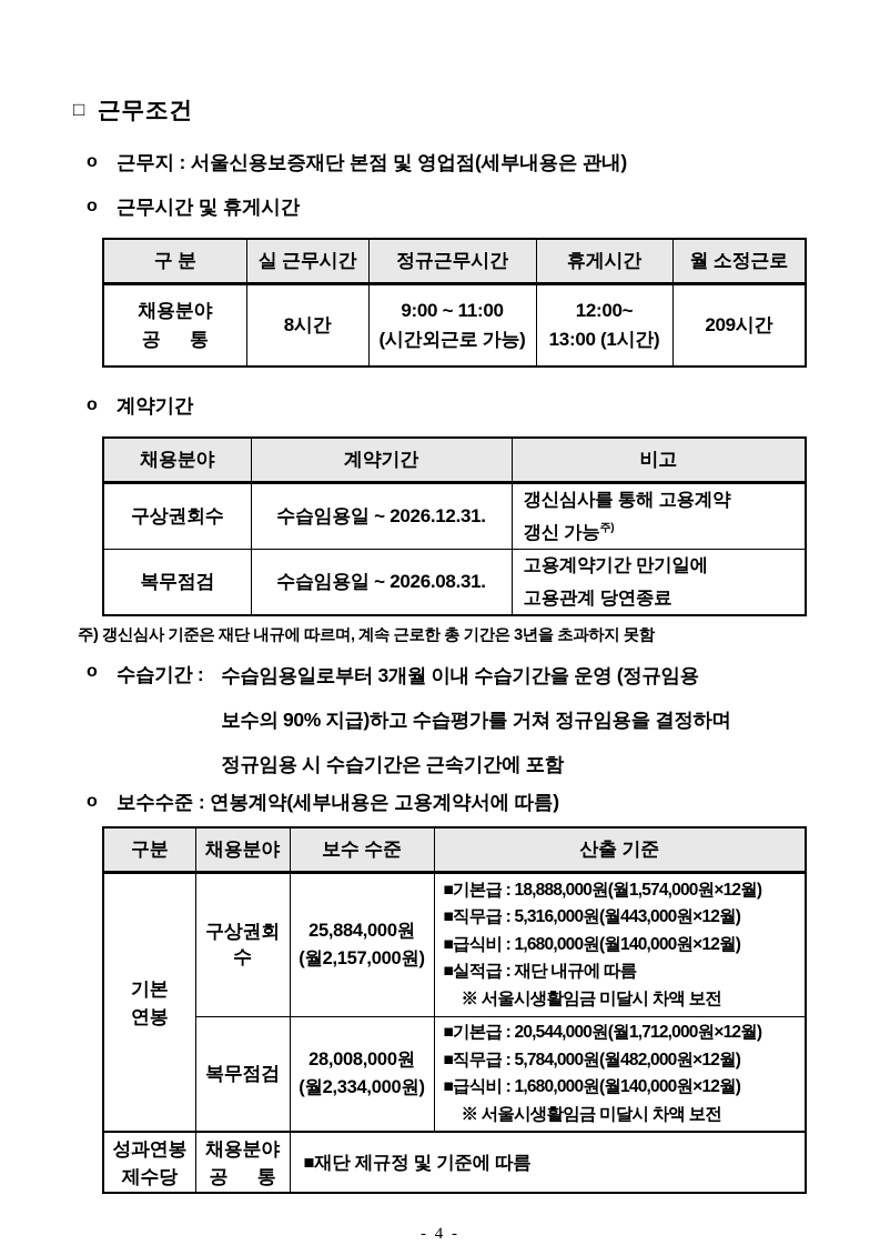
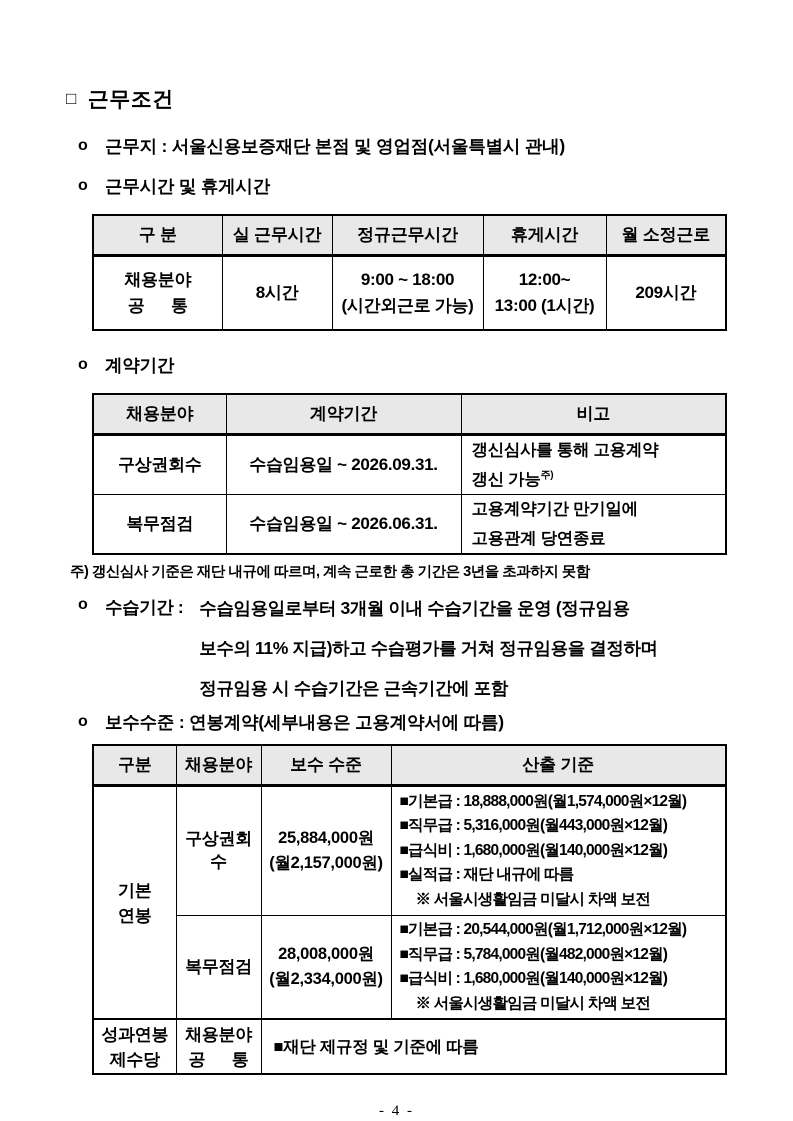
  □
  근무조건
  o
- 근무지 : 서울신용보증재단 본점 및 영업점(세부내용은 관내)
+ 근무지 : 서울신용보증재단 본점 및 영업점(서울특별시 관내)
  o
  근무시간 및 휴게시간
  구 분	실 근무시간	정규근무시간	휴게시간	월 소정근로
- 채용분야 공 통	8시간	9:00 ~ 11:00 (시간외근로 가능)	12:00~ 13:00 (1시간)	209시간
+ 채용분야 공 통	8시간	9:00 ~ 18:00 (시간외근로 가능)	12:00~ 13:00 (1시간)	209시간
  o
  계약기간
  채용분야	계약기간	비고
- 구상권회수	수습임용일 ~ 2026.12.31.	갱신심사를 통해 고용계약 갱신 가능주)
+ 구상권회수	수습임용일 ~ 2026.09.31.	갱신심사를 통해 고용계약 갱신 가능주)
- 복무점검	수습임용일 ~ 2026.08.31.	고용계약기간 만기일에 고용관계 당연종료
+ 복무점검	수습임용일 ~ 2026.06.31.	고용계약기간 만기일에 고용관계 당연종료
  주) 갱신심사 기준은 재단 내규에 따르며, 계속 근로한 총 기간은 3년을 초과하지 못함
  o
  수습기간 :
  수습임용일로부터 3개월 이내 수습기간을 운영 (정규임용
- 보수의 90% 지급)하고 수습평가를 거쳐 정규임용을 결정하며
+ 보수의 11% 지급)하고 수습평가를 거쳐 정규임용을 결정하며
  정규임용 시 수습기간은 근속기간에 포함
  o
  보수수준 : 연봉계약(세부내용은 고용계약서에 따름)
  구분	채용분야	보수 수준	산출 기준
  기본 연봉	구상권회수	25,884,000원 (월2,157,000원)	■기본급 : 18,888,000원(월1,574,000원×12월) ■직무급 : 5,316,000원(월443,000원×12월) ■급식비 : 1,680,000원(월140,000원×12월) ■실적급 : 재단 내규에 따름 ※ 서울시생활임금 미달시 차액 보전
  복무점검	28,008,000원 (월2,334,000원)	■기본급 : 20,544,000원(월1,712,000원×12월) ■직무급 : 5,784,000원(월482,000원×12월) ■급식비 : 1,680,000원(월140,000원×12월) ※ 서울시생활임금 미달시 차액 보전
  성과연봉 제수당	채용분야 공 통	■재단 제규정 및 기준에 따름
  - 4 -
